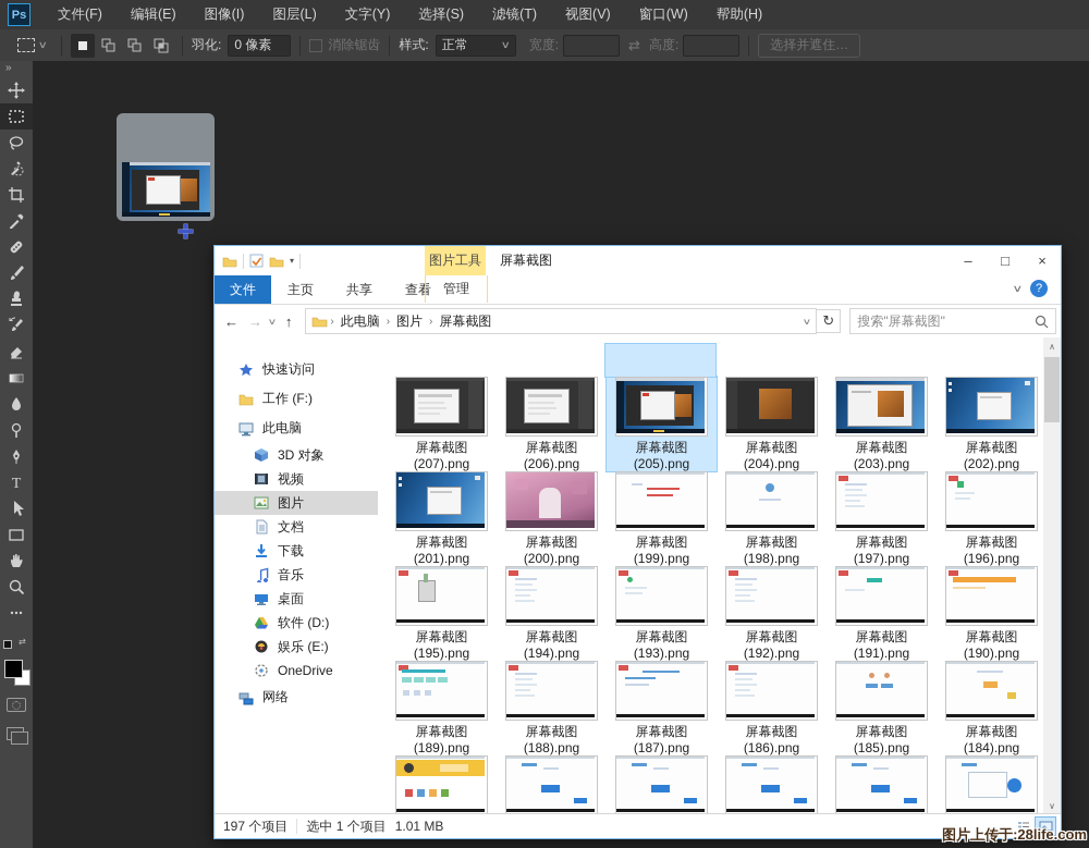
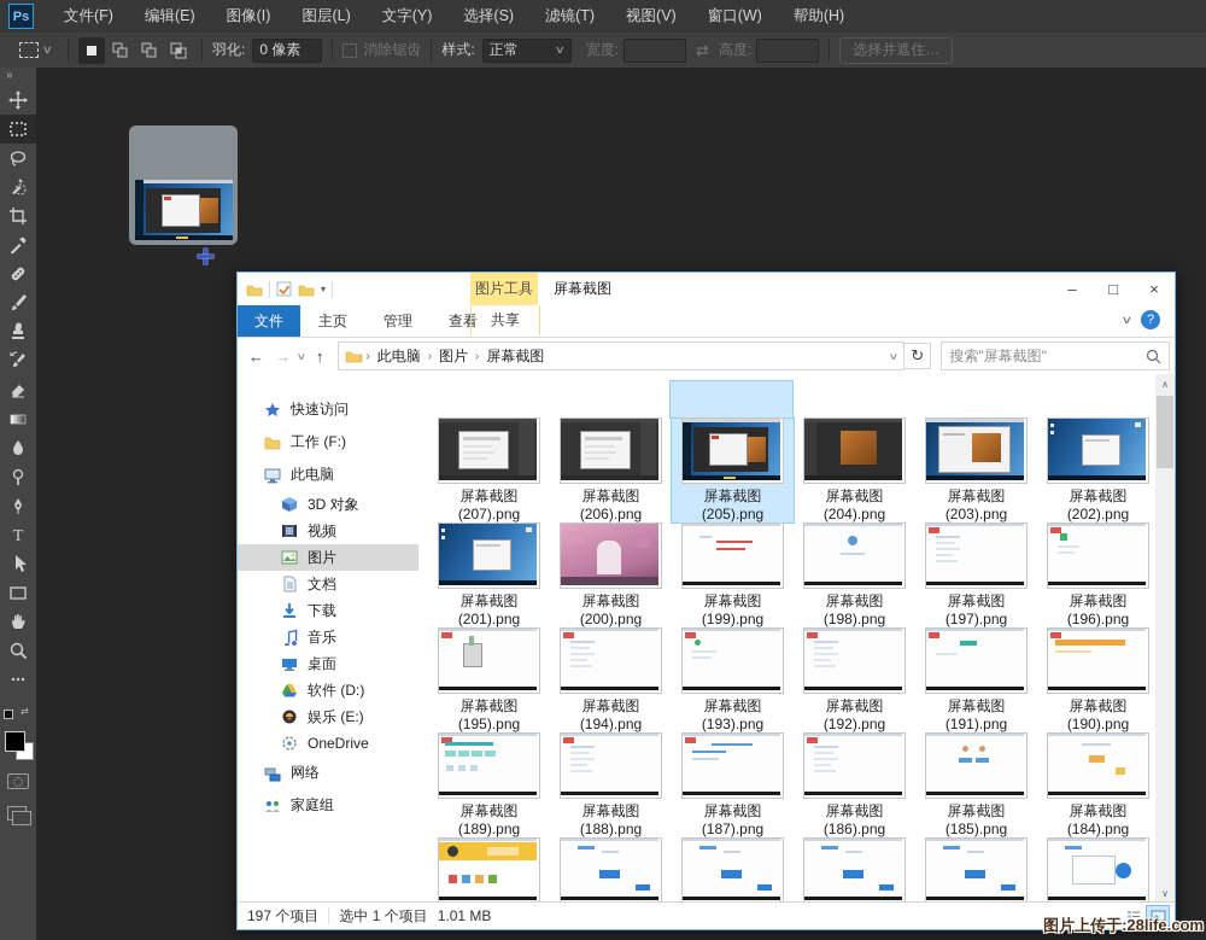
  Ps
  文件(F)
  编辑(E)
  图像(I)
  图层(L)
  文字(Y)
  选择(S)
  滤镜(T)
  视图(V)
  窗口(W)
  帮助(H)
  ∨
  羽化:
  0 像素
  消除锯齿
  样式:
  正常
  ∨
  宽度:
  ⇄
  高度:
  选择并遮住…
  »
  T
  ⇄
  ▾
  图片工具
  屏幕截图
  –
  □
  ×
  ∨
  ?
  文件
  主页
- 共享
+ 管理
  查看
- 管理
+ 共享
  ←
  →
  ∨
  ↑
  ›
  此电脑
  ›
  图片
  ›
  屏幕截图
  ∨
  ↻
  搜索"屏幕截图"
  快速访问
  工作 (F:)
  此电脑
  3D 对象
  视频
  图片
  文档
  下载
  音乐
  桌面
  软件 (D:)
  娱乐 (E:)
  OneDrive
  网络
+ 家庭组
  屏幕截图
  (207).png
  屏幕截图
  (206).png
  屏幕截图
  (205).png
  屏幕截图
  (204).png
  屏幕截图
  (203).png
  屏幕截图
  (202).png
  屏幕截图
  (201).png
  屏幕截图
  (200).png
  屏幕截图
  (199).png
  屏幕截图
  (198).png
  屏幕截图
  (197).png
  屏幕截图
  (196).png
  屏幕截图
  (195).png
  屏幕截图
  (194).png
  屏幕截图
  (193).png
  屏幕截图
  (192).png
  屏幕截图
  (191).png
  屏幕截图
  (190).png
  屏幕截图
  (189).png
  屏幕截图
  (188).png
  屏幕截图
  (187).png
  屏幕截图
  (186).png
  屏幕截图
  (185).png
  屏幕截图
  (184).png
  ∧
  ∨
  197 个项目
  选中 1 个项目
  1.01 MB
  图片上传于:28life.com
